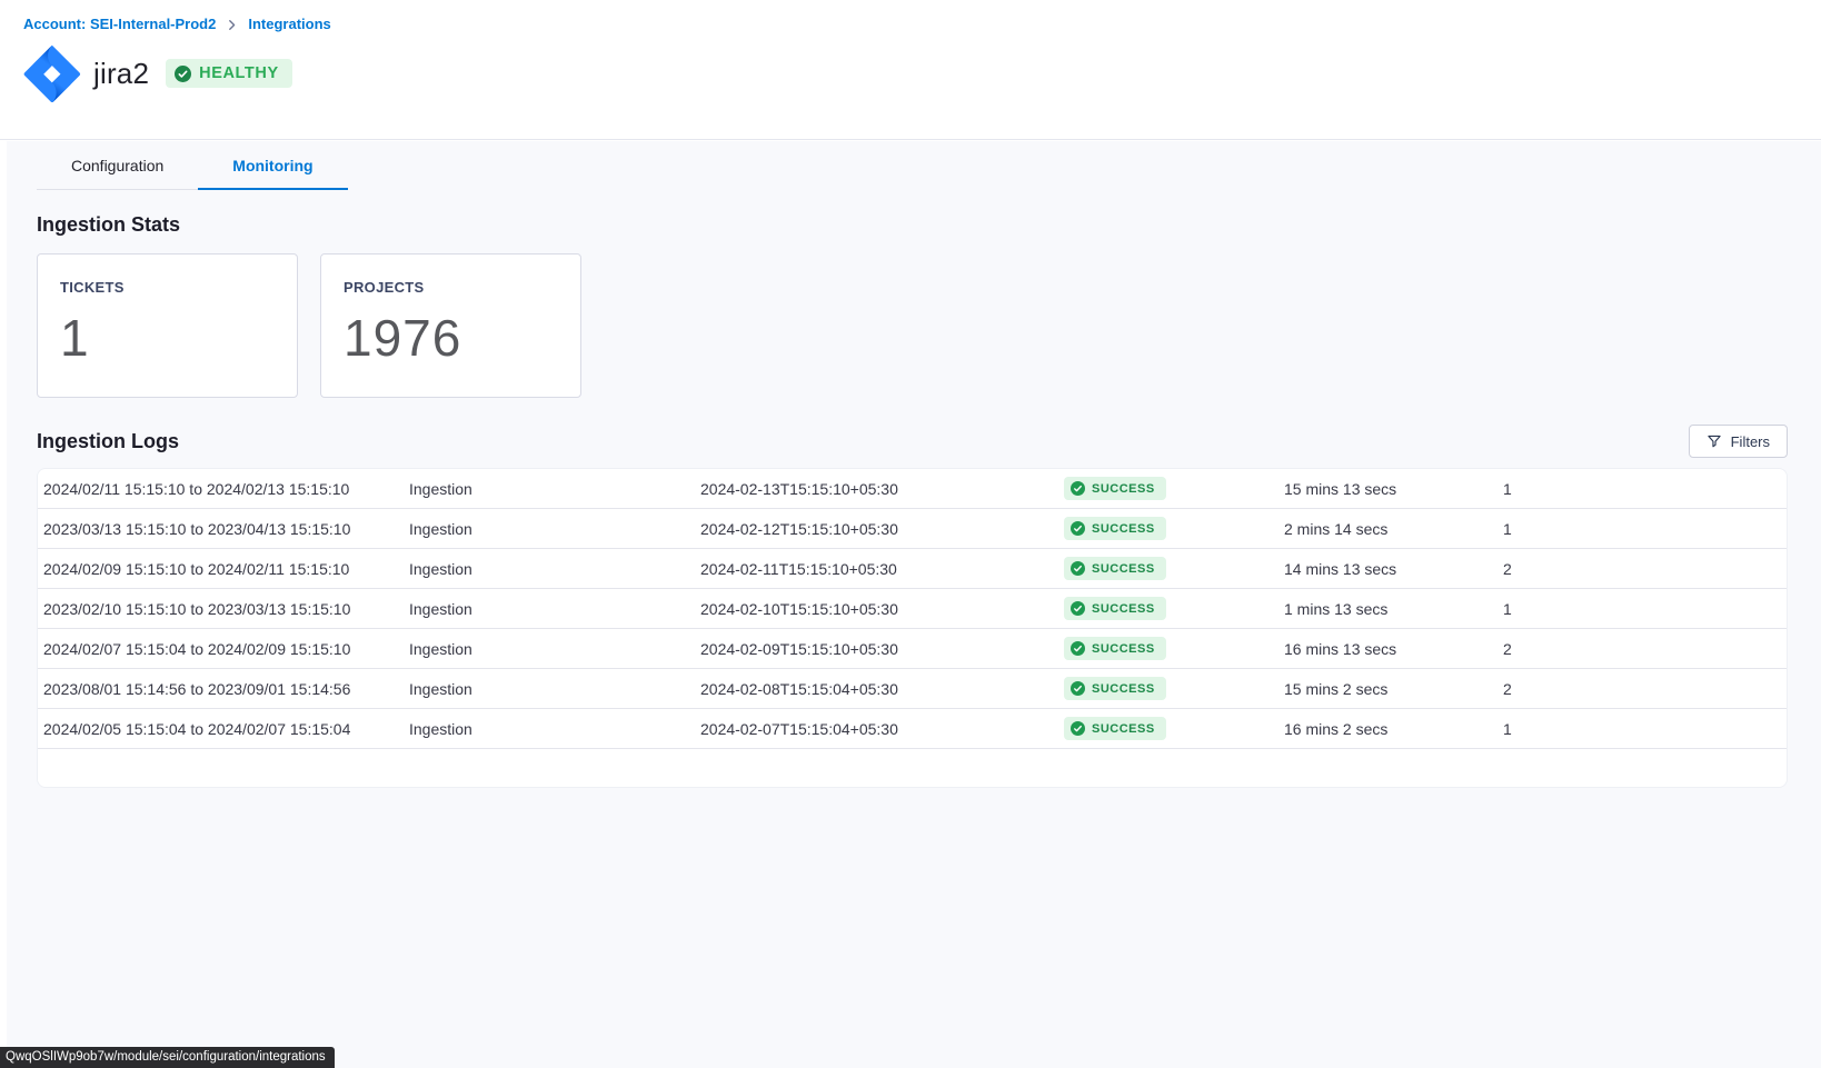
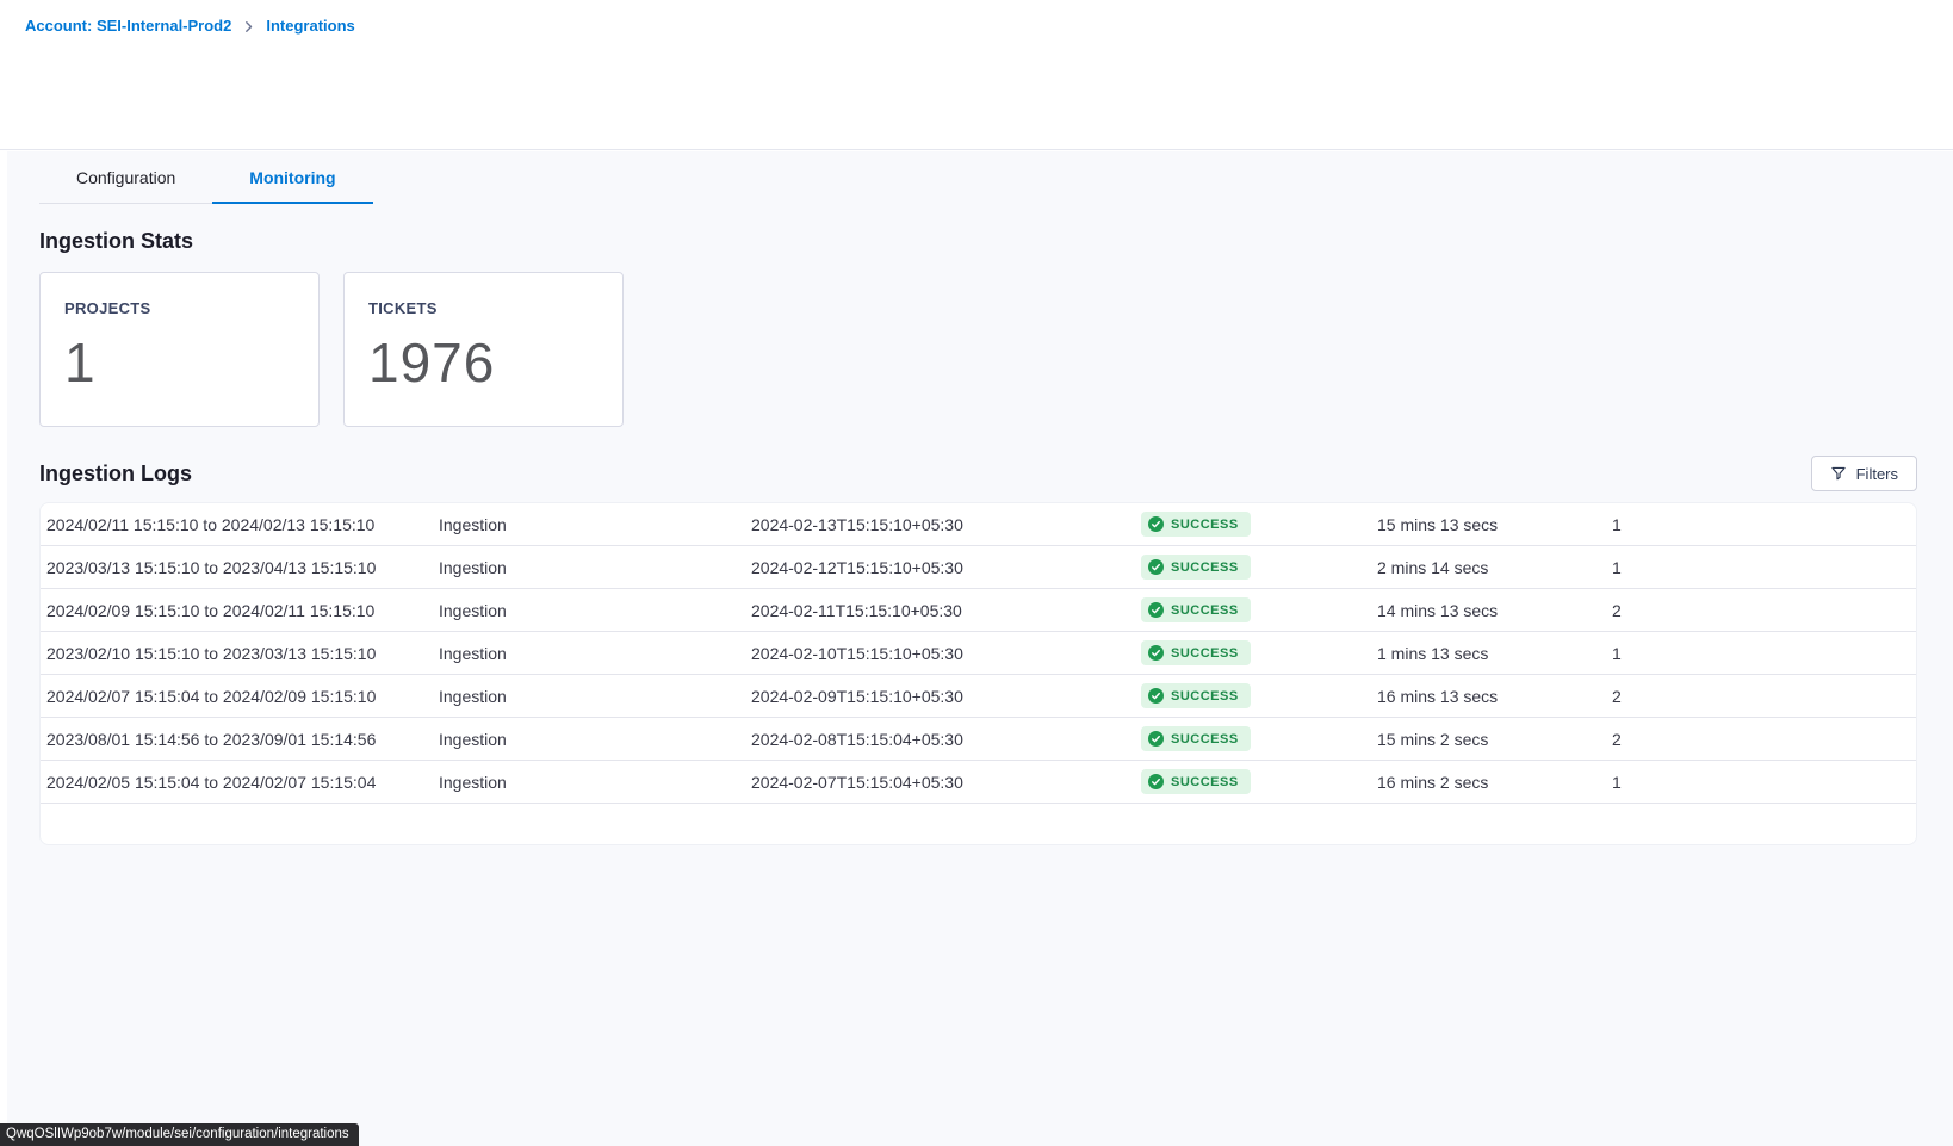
  Account: SEI-Internal-Prod2
  Integrations
- jira2
- HEALTHY
  Configuration
  Monitoring
  Ingestion Stats
- TICKETS
+ PROJECTS
  1
- PROJECTS
+ TICKETS
  1976
  Ingestion Logs
  Filters
  2024/02/11 15:15:10 to 2024/02/13 15:15:10
  Ingestion
  2024-02-13T15:15:10+05:30
  SUCCESS
  15 mins 13 secs
  1
  2023/03/13 15:15:10 to 2023/04/13 15:15:10
  Ingestion
  2024-02-12T15:15:10+05:30
  SUCCESS
  2 mins 14 secs
  1
  2024/02/09 15:15:10 to 2024/02/11 15:15:10
  Ingestion
  2024-02-11T15:15:10+05:30
  SUCCESS
  14 mins 13 secs
  2
  2023/02/10 15:15:10 to 2023/03/13 15:15:10
  Ingestion
  2024-02-10T15:15:10+05:30
  SUCCESS
  1 mins 13 secs
  1
  2024/02/07 15:15:04 to 2024/02/09 15:15:10
  Ingestion
  2024-02-09T15:15:10+05:30
  SUCCESS
  16 mins 13 secs
  2
  2023/08/01 15:14:56 to 2023/09/01 15:14:56
  Ingestion
  2024-02-08T15:15:04+05:30
  SUCCESS
  15 mins 2 secs
  2
  2024/02/05 15:15:04 to 2024/02/07 15:15:04
  Ingestion
  2024-02-07T15:15:04+05:30
  SUCCESS
  16 mins 2 secs
  1
  QwqOSlIWp9ob7w/module/sei/configuration/integrations
